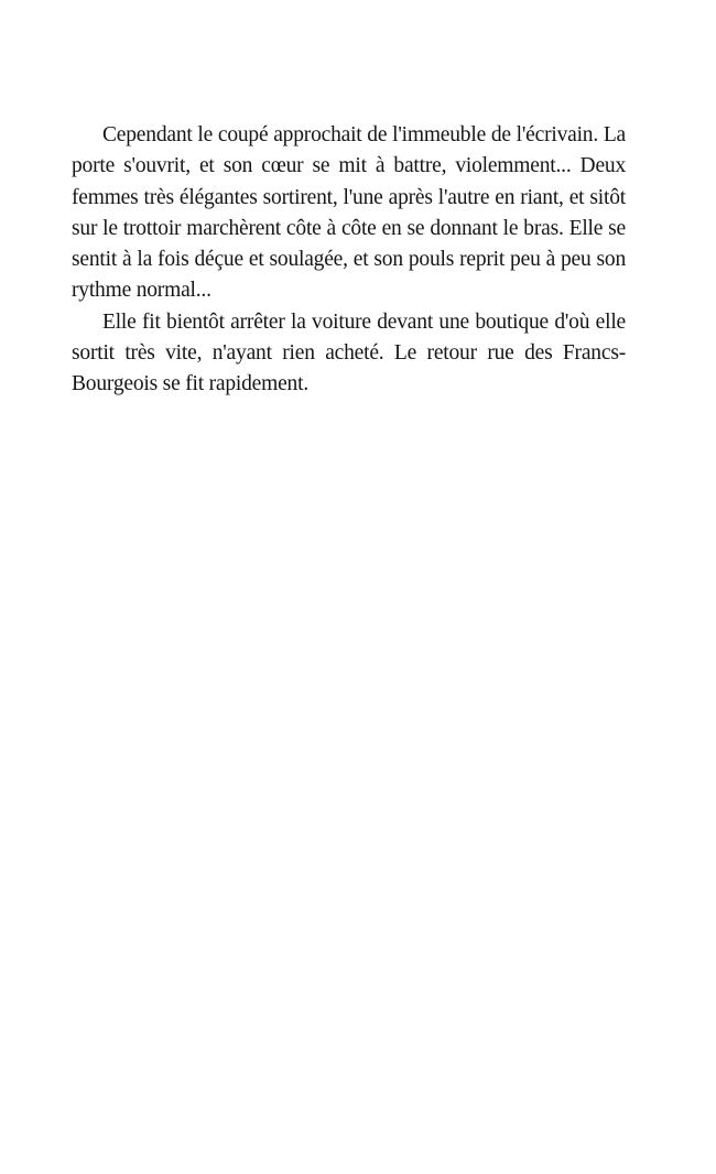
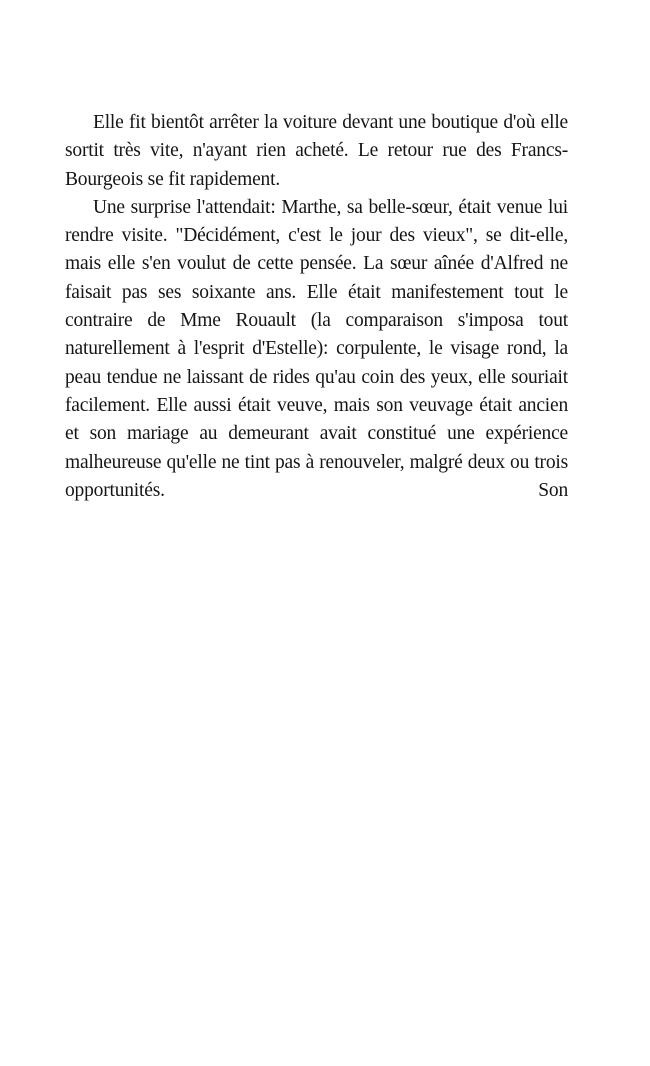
- Cependant le coupé approchait de l'immeuble de l'écrivain. La porte s'ouvrit, et son cœur se mit à battre, violemment... Deux femmes très élégantes sortirent, l'une après l'autre en riant, et sitôt sur le trottoir marchèrent côte à côte en se donnant le bras. Elle se sentit à la fois déçue et soulagée, et son pouls reprit peu à peu son rythme normal...
  Elle fit bientôt arrêter la voiture devant une boutique d'où elle sortit très vite, n'ayant rien acheté. Le retour rue des Francs-Bourgeois se fit rapidement.
+ Une surprise l'attendait: Marthe, sa belle-sœur, était venue lui rendre visite. "Décidément, c'est le jour des vieux", se dit-elle, mais elle s'en voulut de cette pensée. La sœur aînée d'Alfred ne faisait pas ses soixante ans. Elle était manifestement tout le contraire de Mme Rouault (la comparaison s'imposa tout naturellement à l'esprit d'Estelle): corpulente, le visage rond, la peau tendue ne laissant de rides qu'au coin des yeux, elle souriait facilement. Elle aussi était veuve, mais son veuvage était ancien et son mariage au demeurant avait constitué une expérience malheureuse qu'elle ne tint pas à renouveler, malgré deux ou trois opportunités. Son
